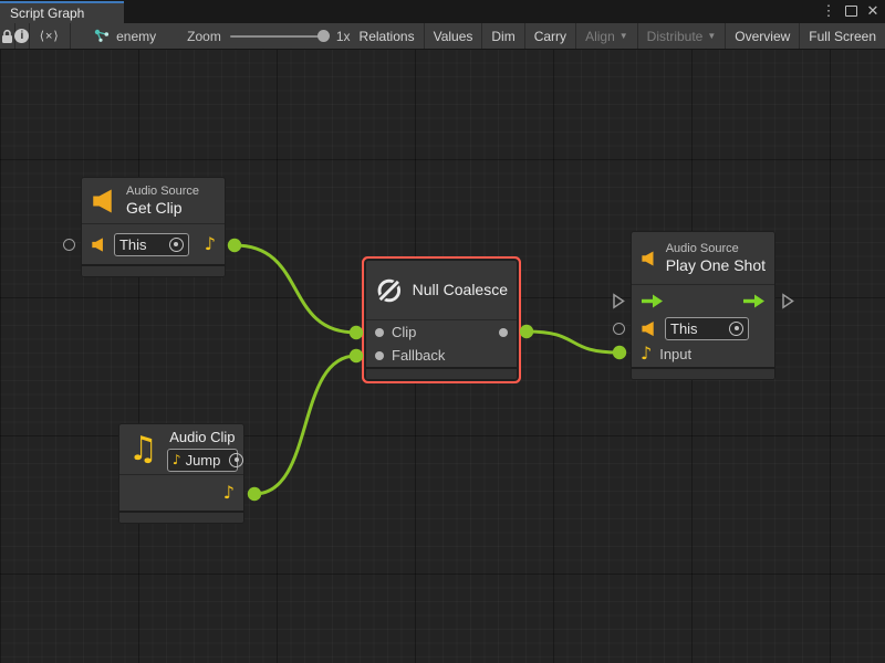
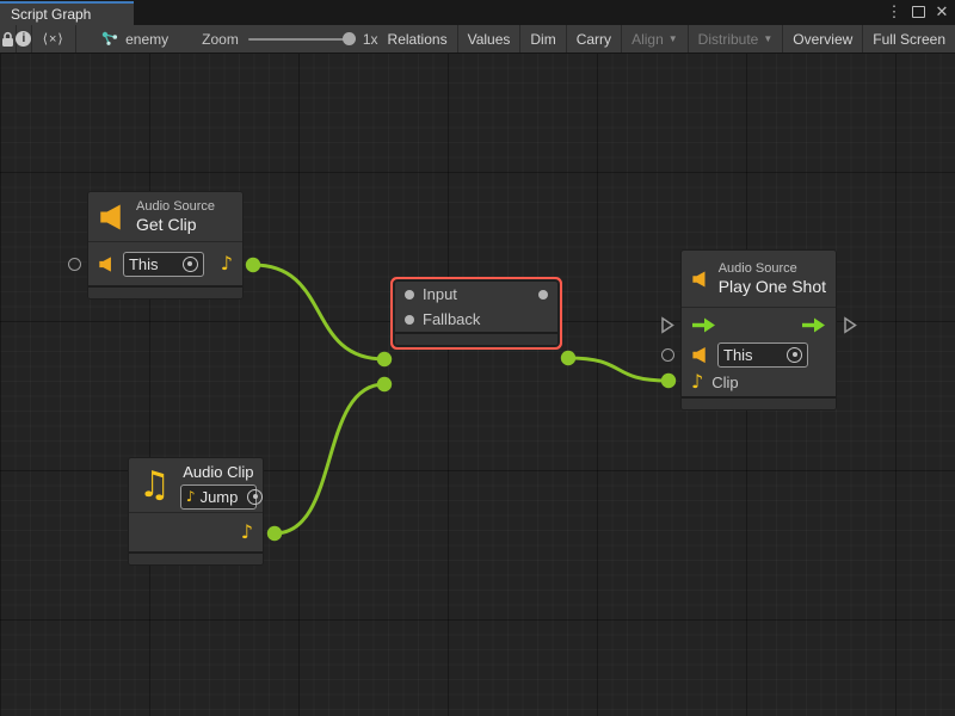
  Script Graph
  ⋮
  ✕
  i
  ⟨×⟩
  enemy
  Zoom
  1x
  Relations
  Values
  Dim
  Carry
  Align
  ▼
  Distribute
  ▼
  Overview
  Full Screen
  Audio Source
  Get Clip
  This
  ♪
- Null Coalesce
- Clip
+ Input
  Fallback
  Audio Source
  Play One Shot
  This
  ♪
- Input
+ Clip
  ♫
  Audio Clip
  ♪
  Jump
  ♪
